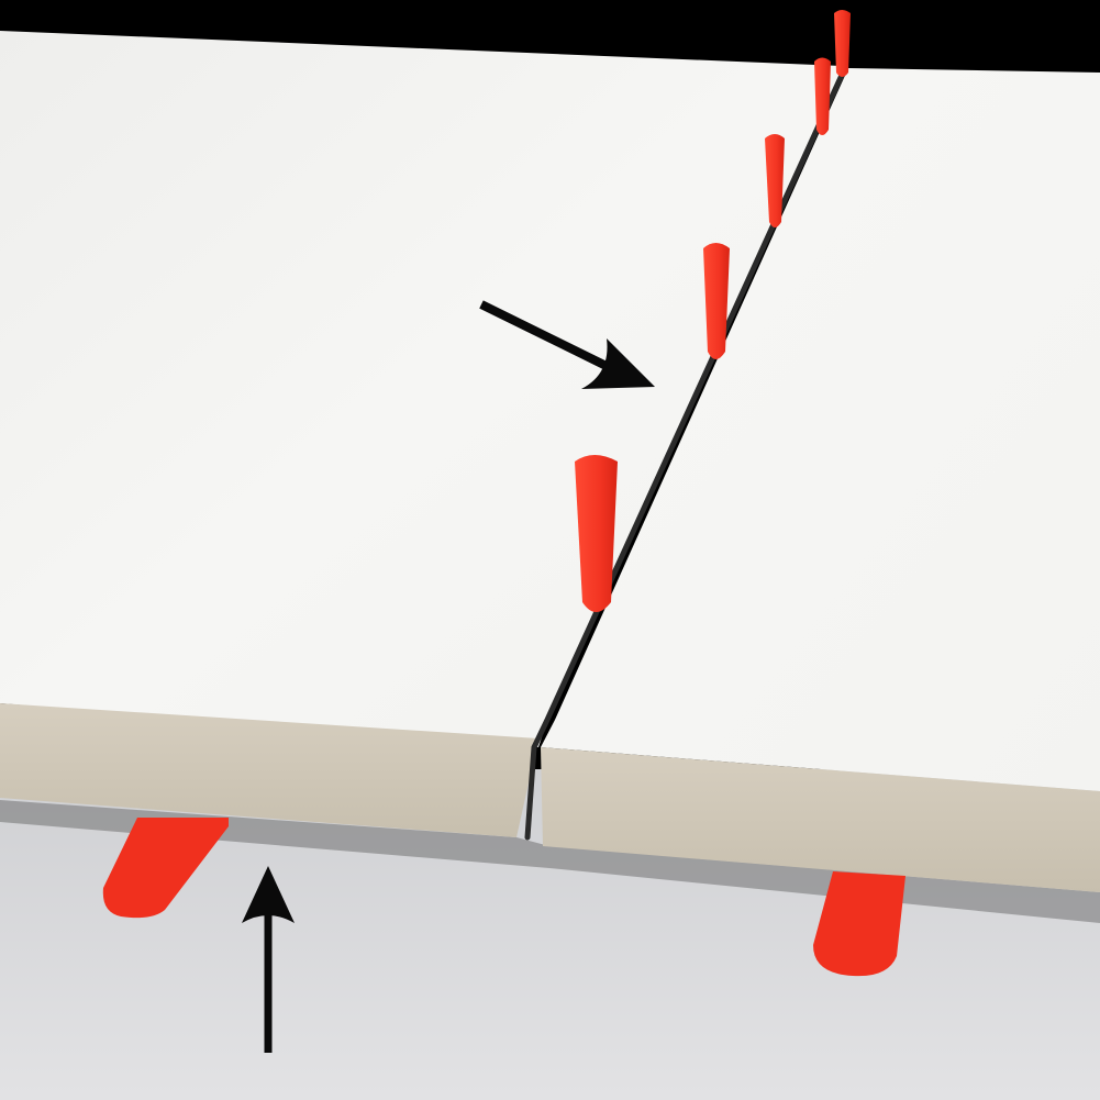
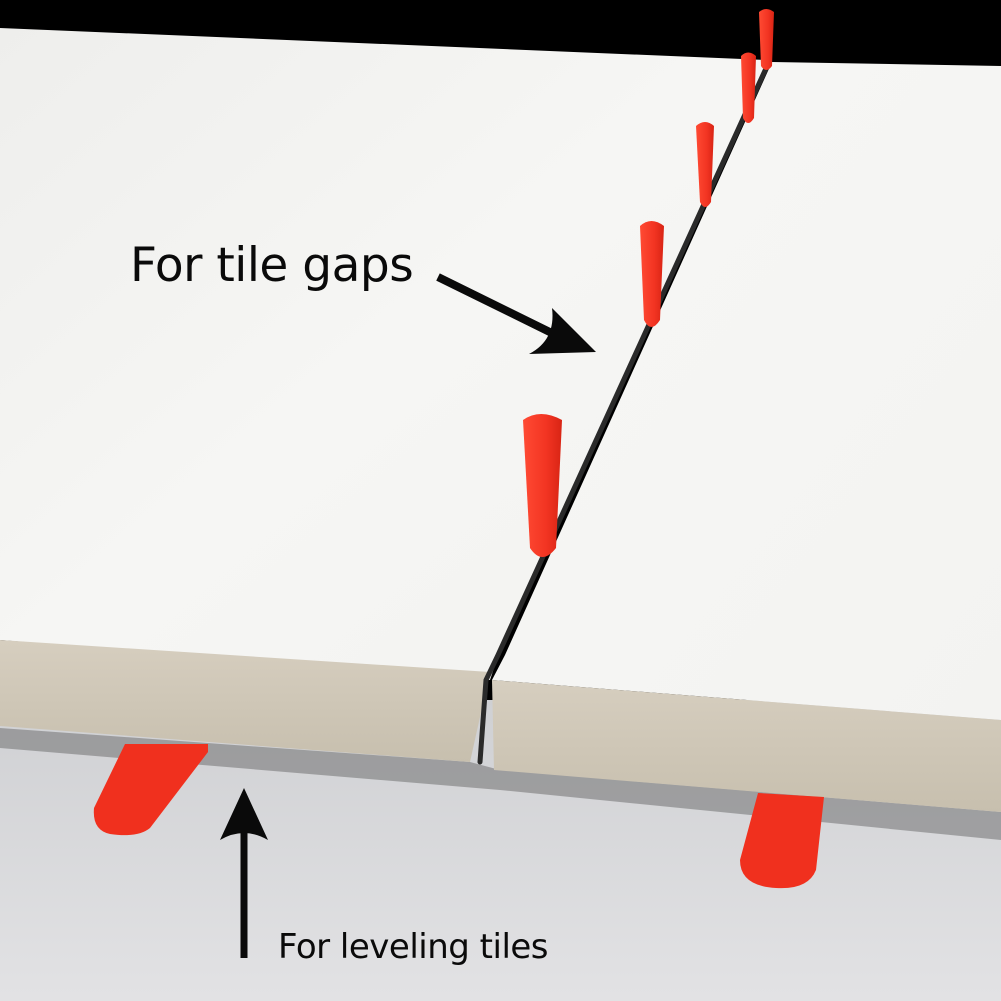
+ For tile gaps
+ For leveling tiles
